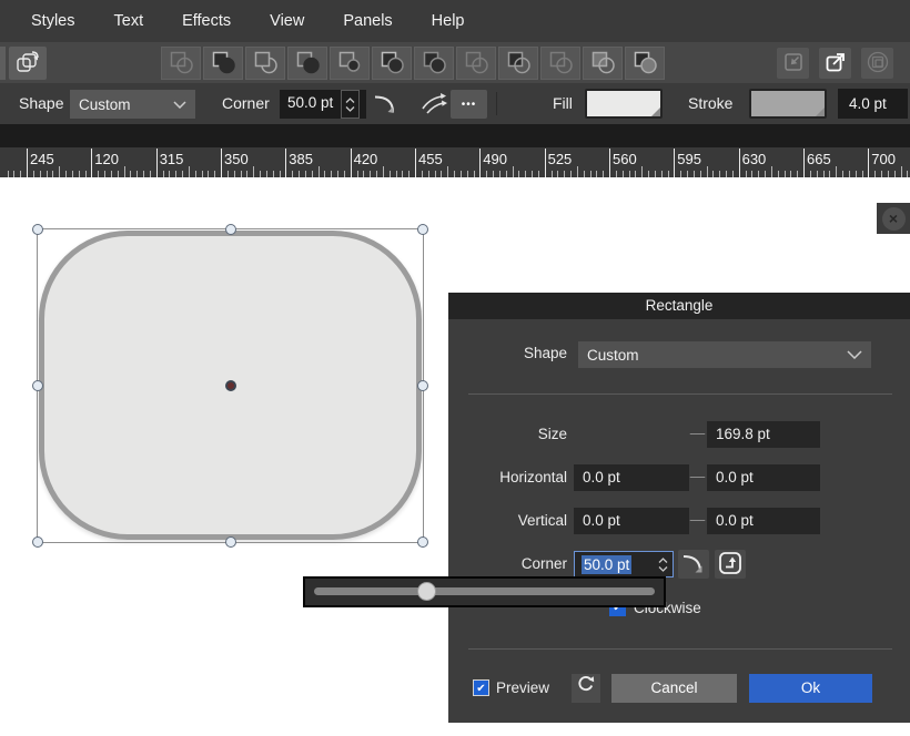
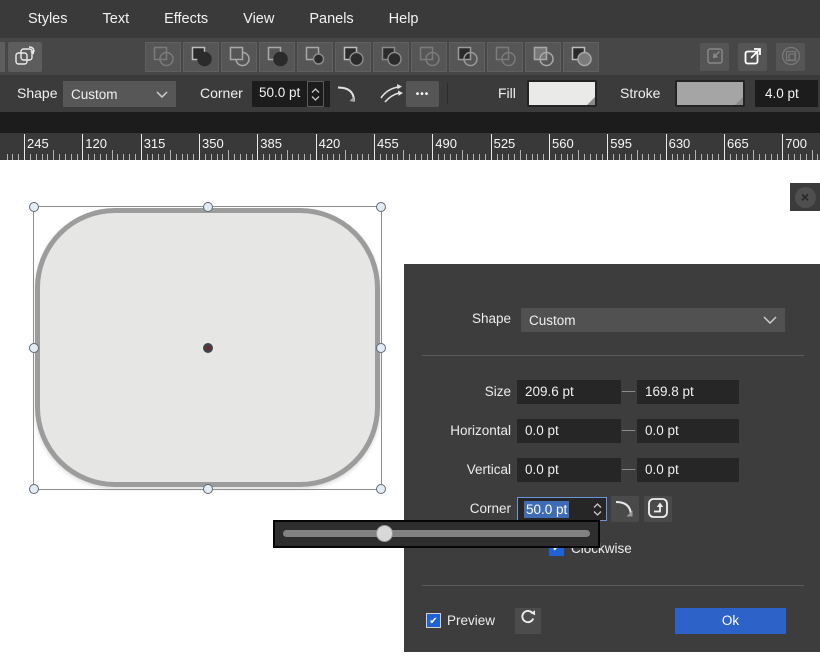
  Styles
  Text
  Effects
  View
  Panels
  Help
  Shape
  Custom
  Corner
  50.0 pt
  •••
  Fill
  Stroke
  4.0 pt
  245
  120
  315
  350
  385
  420
  455
  490
  525
  560
  595
  630
  665
  700
  ×
- Rectangle
  Shape
  Custom
  Size
+ 209.6 pt
  —
  169.8 pt
  Horizontal
  0.0 pt
  —
  0.0 pt
  Vertical
  0.0 pt
  —
  0.0 pt
  Corner
  50.0 pt
  ✔
  Clockwise
  ✔
  Preview
- Cancel
  Ok
